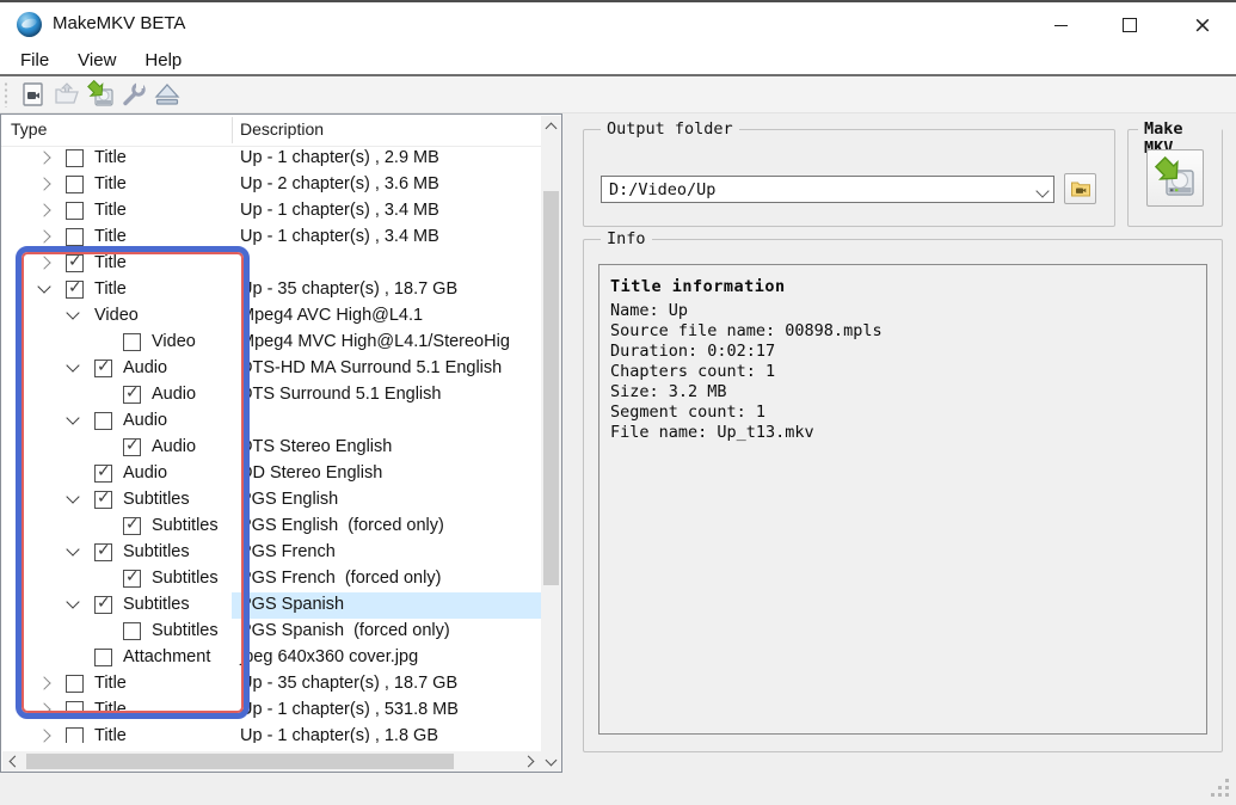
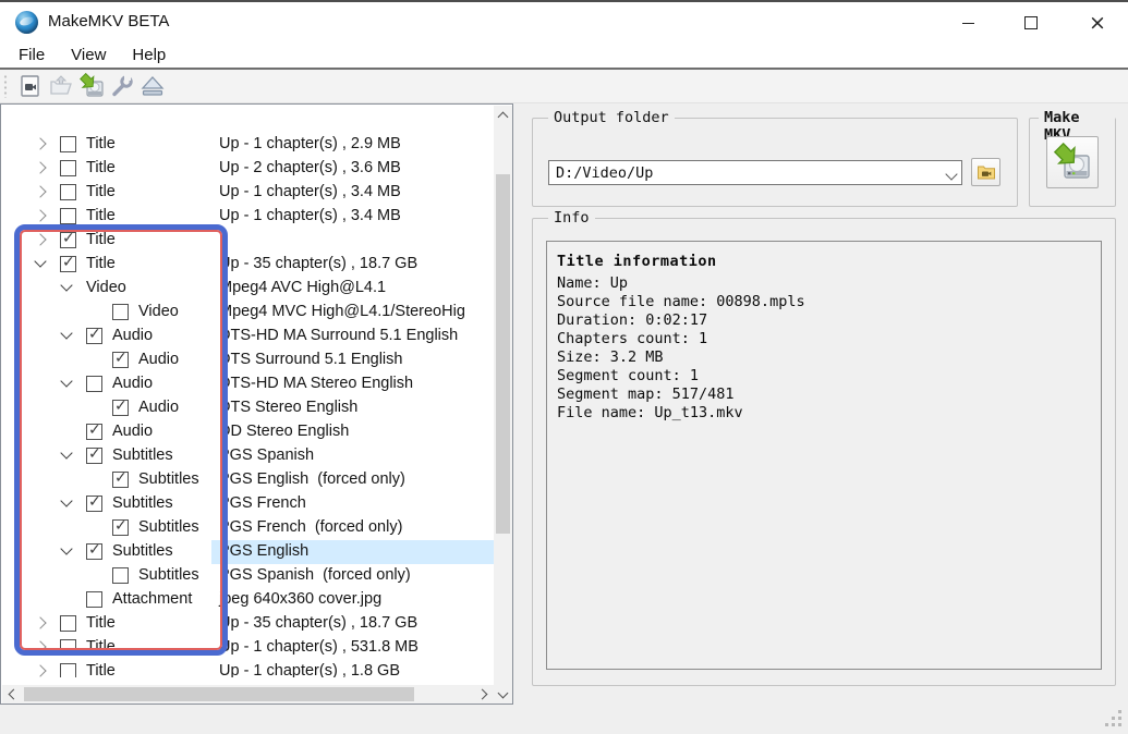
  MakeMKV BETA
  ×
  File
  View
  Help
- Type
- Description
  Title
  Up - 1 chapter(s) , 2.9 MB
  Title
  Up - 2 chapter(s) , 3.6 MB
  Title
  Up - 1 chapter(s) , 3.4 MB
  Title
  Up - 1 chapter(s) , 3.4 MB
  ✓
  Title
  ✓
  Title
  Up - 35 chapter(s) , 18.7 GB
  Video
  Mpeg4 AVC High@L4.1
  Video
  Mpeg4 MVC High@L4.1/StereoHig
  ✓
  Audio
  DTS-HD MA Surround 5.1 English
  ✓
  Audio
  DTS Surround 5.1 English
  Audio
+ DTS-HD MA Stereo English
  ✓
  Audio
  DTS Stereo English
  ✓
  Audio
  DD Stereo English
  ✓
  Subtitles
- PGS English
+ PGS Spanish
  ✓
  Subtitles
  PGS English (forced only)
  ✓
  Subtitles
  PGS French
  ✓
  Subtitles
  PGS French (forced only)
  ✓
  Subtitles
- PGS Spanish
+ PGS English
  Subtitles
  PGS Spanish (forced only)
  Attachment
  jpeg 640x360 cover.jpg
  Title
  Up - 35 chapter(s) , 18.7 GB
  Title
  Up - 1 chapter(s) , 531.8 MB
  Title
  Up - 1 chapter(s) , 1.8 GB
  Output folder
  D:/Video/Up
  Make MKV
  Info
  Title information
  Name: Up
  Source file name: 00898.mpls
  Duration: 0:02:17
  Chapters count: 1
  Size: 3.2 MB
  Segment count: 1
+ Segment map: 517/481
  File name: Up_t13.mkv
